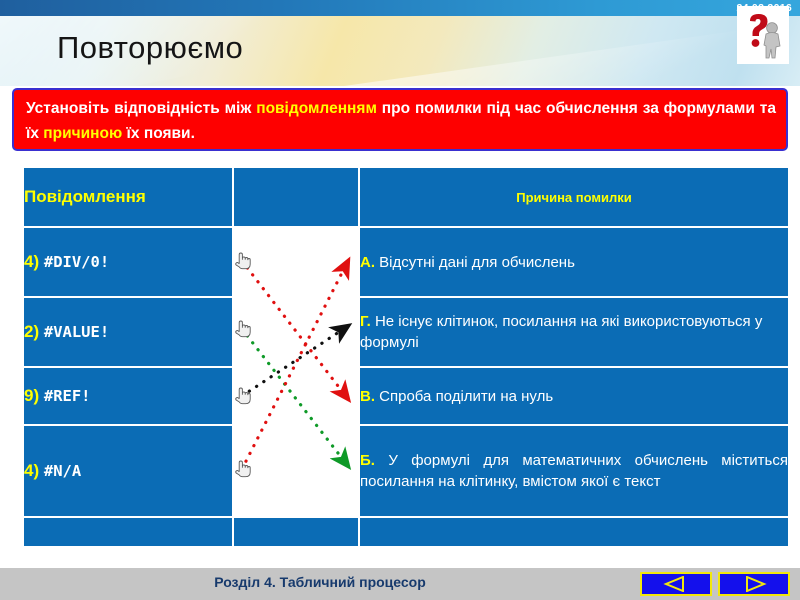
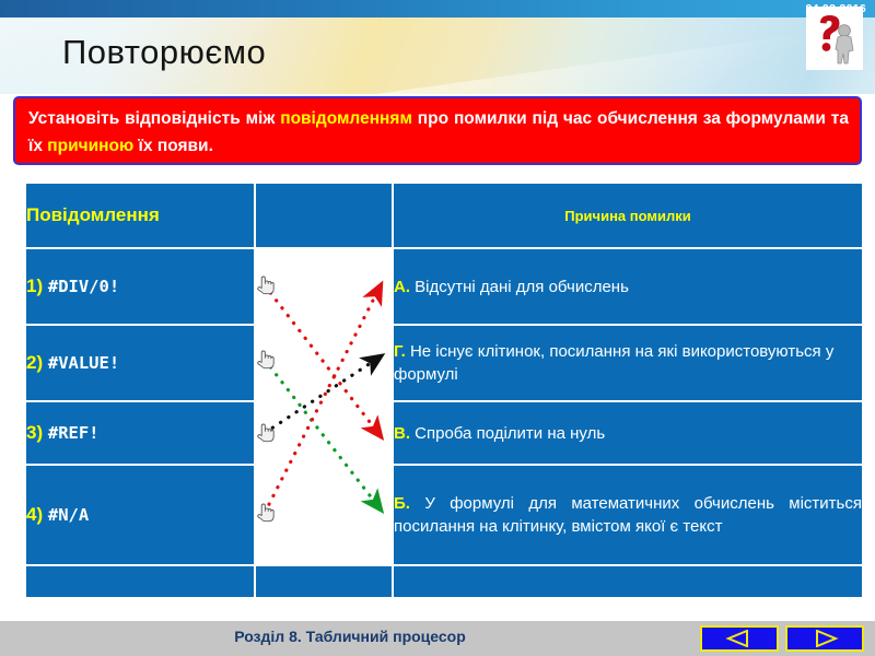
  Повторюємо
  Установіть відповідність між повідомленням про помилки під час обчислення за формулами та їх причиною їх появи.
  Повідомлення		Причина помилки
- 4) #DIV/0!		А. Відсутні дані для обчислень
+ 1) #DIV/0!		А. Відсутні дані для обчислень
  2) #VALUE!		Г. Не існує клітинок, посилання на які використовуються у формулі
- 9) #REF!		В. Спроба поділити на нуль
+ 3) #REF!		В. Спроба поділити на нуль
  4) #N/A		Б. У формулі для математичних обчислень міститься посилання на клітинку, вмістом якої є текст
- Розділ 4. Табличний процесор
+ Розділ 8. Табличний процесор
